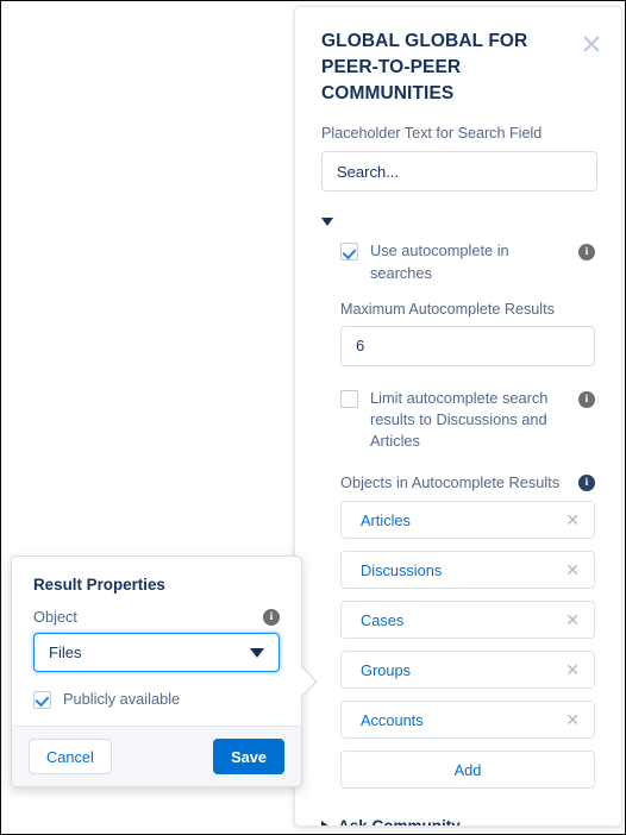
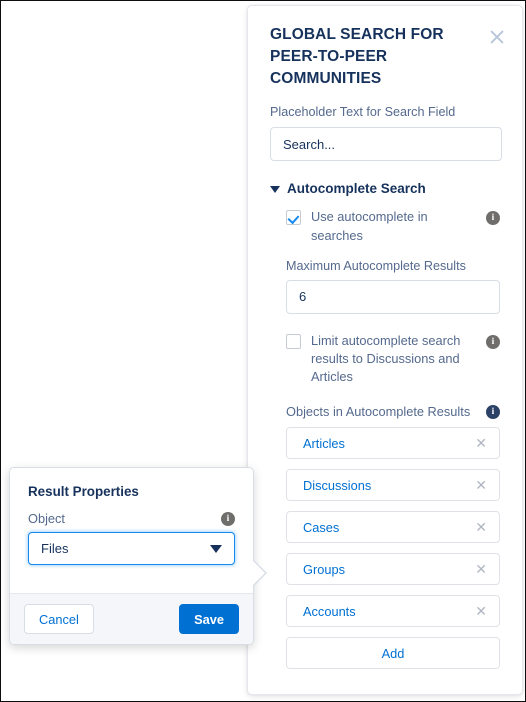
- GLOBAL GLOBAL FOR PEER-TO-PEER COMMUNITIES
+ GLOBAL SEARCH FOR PEER-TO-PEER COMMUNITIES
  Placeholder Text for Search Field
  Search...
+ Autocomplete Search
  Use autocomplete in searches
  i
  Maximum Autocomplete Results
  6
  Limit autocomplete search results to Discussions and Articles
  i
  Objects in Autocomplete Results
  i
  Articles
  ✕
  Discussions
  ✕
  Cases
  ✕
  Groups
  ✕
  Accounts
  ✕
  Add
  Result Properties
  Object
  i
  Files
- Publicly available
  Cancel
  Save
